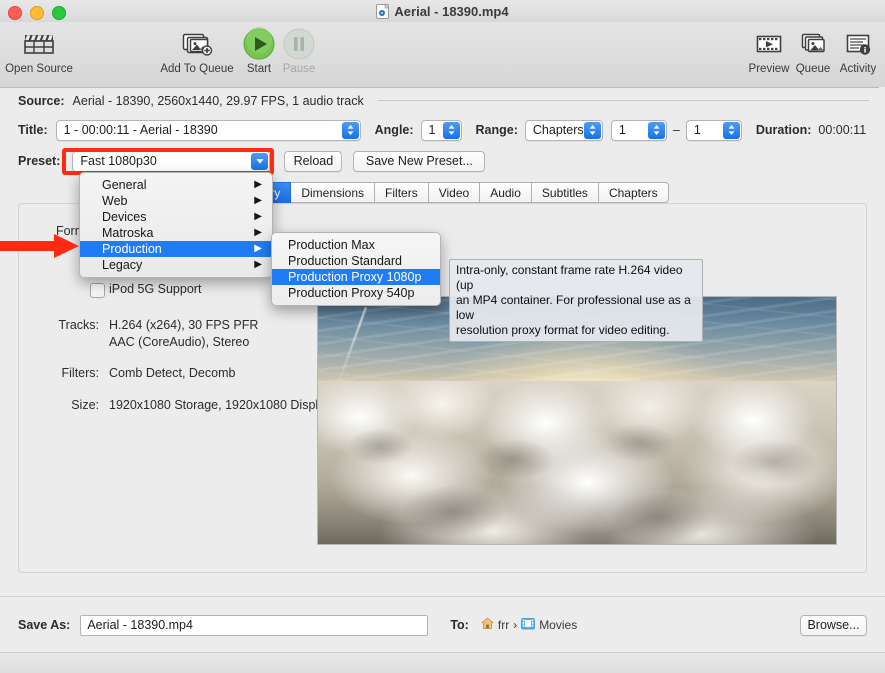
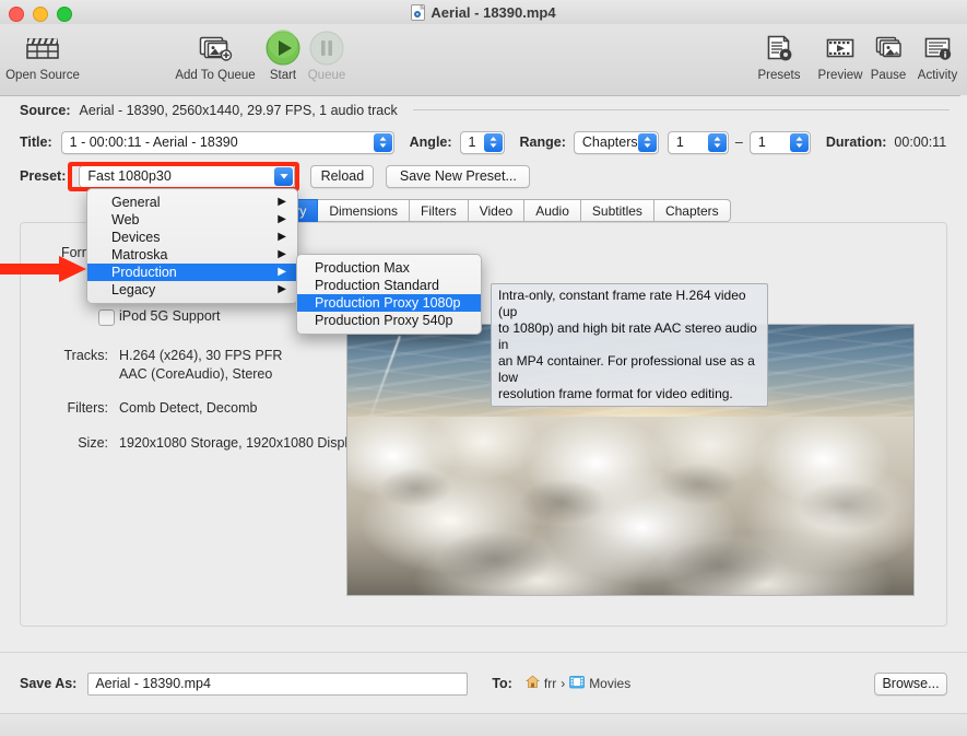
  Aerial - 18390.mp4
  Open Source
  Add To Queue
  Start
- Pause
+ Queue
+ Presets
  Preview
- Queue
+ Pause
  Activity
  Source:
  Aerial - 18390, 2560x1440, 29.97 FPS, 1 audio track
  Title:
  1 - 00:00:11 - Aerial - 18390
  Angle:
  1
  Range:
  Chapters
  1
  –
  1
  Duration:
  00:00:11
  Preset:
  Fast 1080p30
  Reload
  Save New Preset...
  Dimensions
  Filters
  Video
  Audio
  Subtitles
  Chapters
  iPod 5G Support
  Tracks:
  H.264 (x264), 30 FPS PFR
  AAC (CoreAudio), Stereo
  Filters:
  Comb Detect, Decomb
  Size:
  1920x1080 Storage, 1920x1080 Displ
  General
  ▶
  Web
  ▶
  Devices
  ▶
  Matroska
  ▶
  Production
  ▶
  Legacy
  ▶
  Production Max
  Production Standard
  Production Proxy 1080p
  Production Proxy 540p
  Intra-only, constant frame rate H.264 video (up
+ to 1080p) and high bit rate AAC stereo audio in
  an MP4 container. For professional use as a low
- resolution proxy format for video editing.
+ resolution frame format for video editing.
  Save As:
  Aerial - 18390.mp4
  To:
  frr
  ›
  Movies
  Browse...
